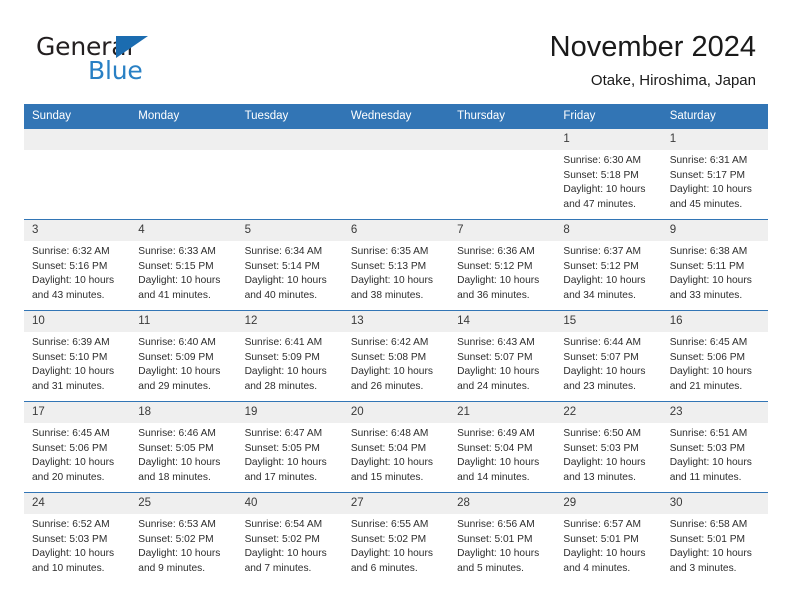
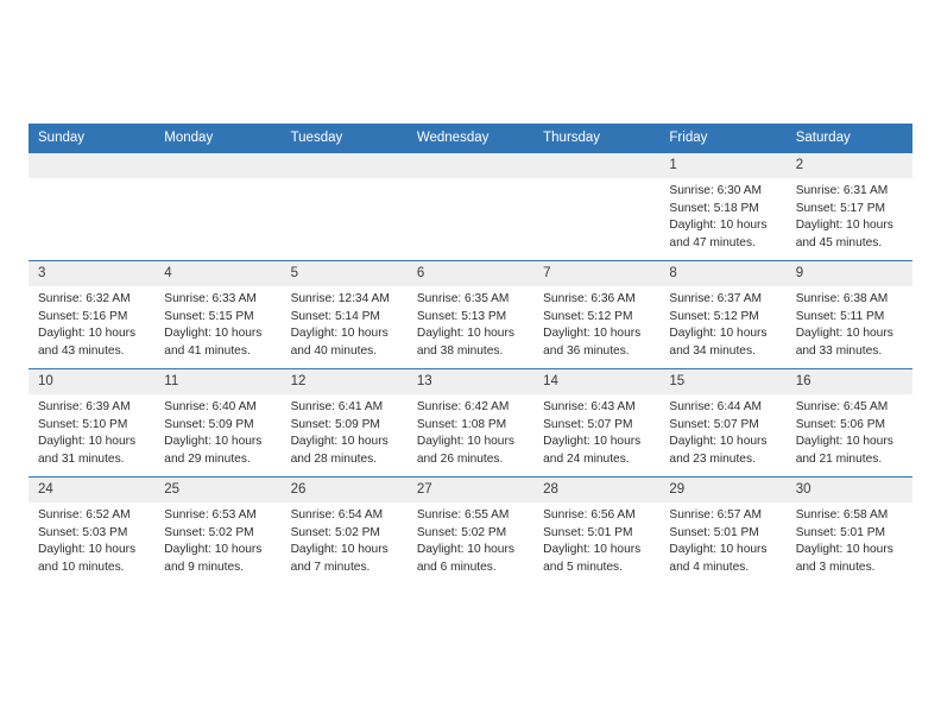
- General
- Blue
- November 2024
- Otake, Hiroshima, Japan
  Sunday	Monday	Tuesday	Wednesday	Thursday	Friday	Saturday
- 					1Sunrise: 6:30 AMSunset: 5:18 PMDaylight: 10 hoursand 47 minutes.	1Sunrise: 6:31 AMSunset: 5:17 PMDaylight: 10 hoursand 45 minutes.
+ 					1Sunrise: 6:30 AMSunset: 5:18 PMDaylight: 10 hoursand 47 minutes.	2Sunrise: 6:31 AMSunset: 5:17 PMDaylight: 10 hoursand 45 minutes.
- 3Sunrise: 6:32 AMSunset: 5:16 PMDaylight: 10 hoursand 43 minutes.	4Sunrise: 6:33 AMSunset: 5:15 PMDaylight: 10 hoursand 41 minutes.	5Sunrise: 6:34 AMSunset: 5:14 PMDaylight: 10 hoursand 40 minutes.	6Sunrise: 6:35 AMSunset: 5:13 PMDaylight: 10 hoursand 38 minutes.	7Sunrise: 6:36 AMSunset: 5:12 PMDaylight: 10 hoursand 36 minutes.	8Sunrise: 6:37 AMSunset: 5:12 PMDaylight: 10 hoursand 34 minutes.	9Sunrise: 6:38 AMSunset: 5:11 PMDaylight: 10 hoursand 33 minutes.
+ 3Sunrise: 6:32 AMSunset: 5:16 PMDaylight: 10 hoursand 43 minutes.	4Sunrise: 6:33 AMSunset: 5:15 PMDaylight: 10 hoursand 41 minutes.	5Sunrise: 12:34 AMSunset: 5:14 PMDaylight: 10 hoursand 40 minutes.	6Sunrise: 6:35 AMSunset: 5:13 PMDaylight: 10 hoursand 38 minutes.	7Sunrise: 6:36 AMSunset: 5:12 PMDaylight: 10 hoursand 36 minutes.	8Sunrise: 6:37 AMSunset: 5:12 PMDaylight: 10 hoursand 34 minutes.	9Sunrise: 6:38 AMSunset: 5:11 PMDaylight: 10 hoursand 33 minutes.
- 10Sunrise: 6:39 AMSunset: 5:10 PMDaylight: 10 hoursand 31 minutes.	11Sunrise: 6:40 AMSunset: 5:09 PMDaylight: 10 hoursand 29 minutes.	12Sunrise: 6:41 AMSunset: 5:09 PMDaylight: 10 hoursand 28 minutes.	13Sunrise: 6:42 AMSunset: 5:08 PMDaylight: 10 hoursand 26 minutes.	14Sunrise: 6:43 AMSunset: 5:07 PMDaylight: 10 hoursand 24 minutes.	15Sunrise: 6:44 AMSunset: 5:07 PMDaylight: 10 hoursand 23 minutes.	16Sunrise: 6:45 AMSunset: 5:06 PMDaylight: 10 hoursand 21 minutes.
+ 10Sunrise: 6:39 AMSunset: 5:10 PMDaylight: 10 hoursand 31 minutes.	11Sunrise: 6:40 AMSunset: 5:09 PMDaylight: 10 hoursand 29 minutes.	12Sunrise: 6:41 AMSunset: 5:09 PMDaylight: 10 hoursand 28 minutes.	13Sunrise: 6:42 AMSunset: 1:08 PMDaylight: 10 hoursand 26 minutes.	14Sunrise: 6:43 AMSunset: 5:07 PMDaylight: 10 hoursand 24 minutes.	15Sunrise: 6:44 AMSunset: 5:07 PMDaylight: 10 hoursand 23 minutes.	16Sunrise: 6:45 AMSunset: 5:06 PMDaylight: 10 hoursand 21 minutes.
- 17Sunrise: 6:45 AMSunset: 5:06 PMDaylight: 10 hoursand 20 minutes.	18Sunrise: 6:46 AMSunset: 5:05 PMDaylight: 10 hoursand 18 minutes.	19Sunrise: 6:47 AMSunset: 5:05 PMDaylight: 10 hoursand 17 minutes.	20Sunrise: 6:48 AMSunset: 5:04 PMDaylight: 10 hoursand 15 minutes.	21Sunrise: 6:49 AMSunset: 5:04 PMDaylight: 10 hoursand 14 minutes.	22Sunrise: 6:50 AMSunset: 5:03 PMDaylight: 10 hoursand 13 minutes.	23Sunrise: 6:51 AMSunset: 5:03 PMDaylight: 10 hoursand 11 minutes.
- 24Sunrise: 6:52 AMSunset: 5:03 PMDaylight: 10 hoursand 10 minutes.	25Sunrise: 6:53 AMSunset: 5:02 PMDaylight: 10 hoursand 9 minutes.	40Sunrise: 6:54 AMSunset: 5:02 PMDaylight: 10 hoursand 7 minutes.	27Sunrise: 6:55 AMSunset: 5:02 PMDaylight: 10 hoursand 6 minutes.	28Sunrise: 6:56 AMSunset: 5:01 PMDaylight: 10 hoursand 5 minutes.	29Sunrise: 6:57 AMSunset: 5:01 PMDaylight: 10 hoursand 4 minutes.	30Sunrise: 6:58 AMSunset: 5:01 PMDaylight: 10 hoursand 3 minutes.
+ 24Sunrise: 6:52 AMSunset: 5:03 PMDaylight: 10 hoursand 10 minutes.	25Sunrise: 6:53 AMSunset: 5:02 PMDaylight: 10 hoursand 9 minutes.	26Sunrise: 6:54 AMSunset: 5:02 PMDaylight: 10 hoursand 7 minutes.	27Sunrise: 6:55 AMSunset: 5:02 PMDaylight: 10 hoursand 6 minutes.	28Sunrise: 6:56 AMSunset: 5:01 PMDaylight: 10 hoursand 5 minutes.	29Sunrise: 6:57 AMSunset: 5:01 PMDaylight: 10 hoursand 4 minutes.	30Sunrise: 6:58 AMSunset: 5:01 PMDaylight: 10 hoursand 3 minutes.
